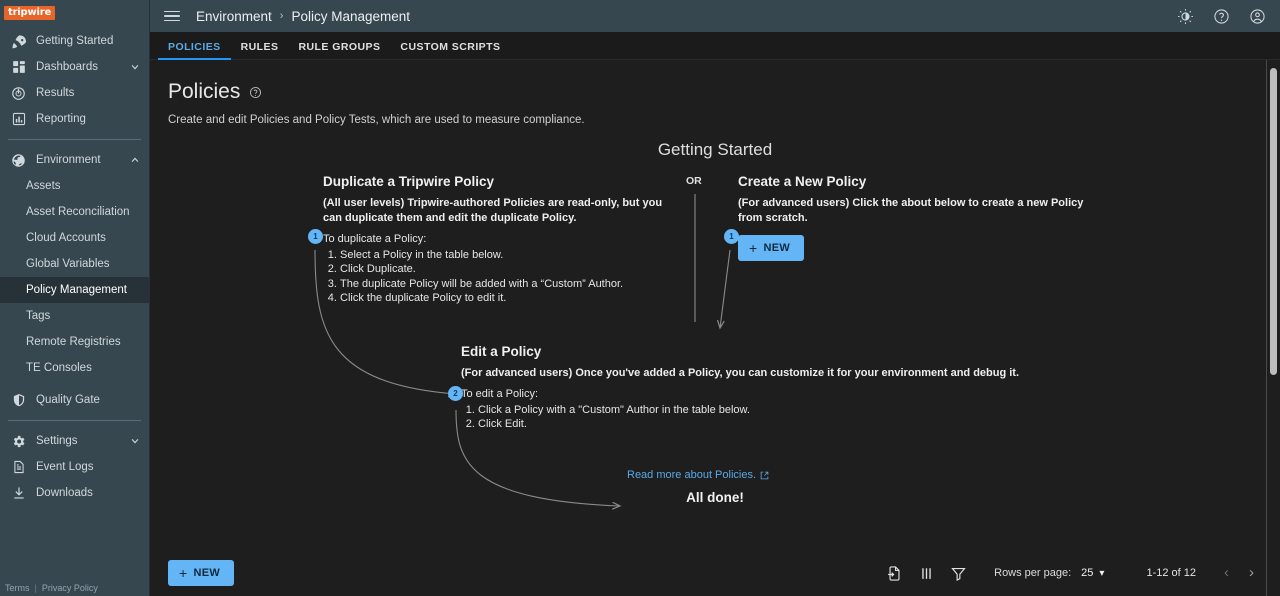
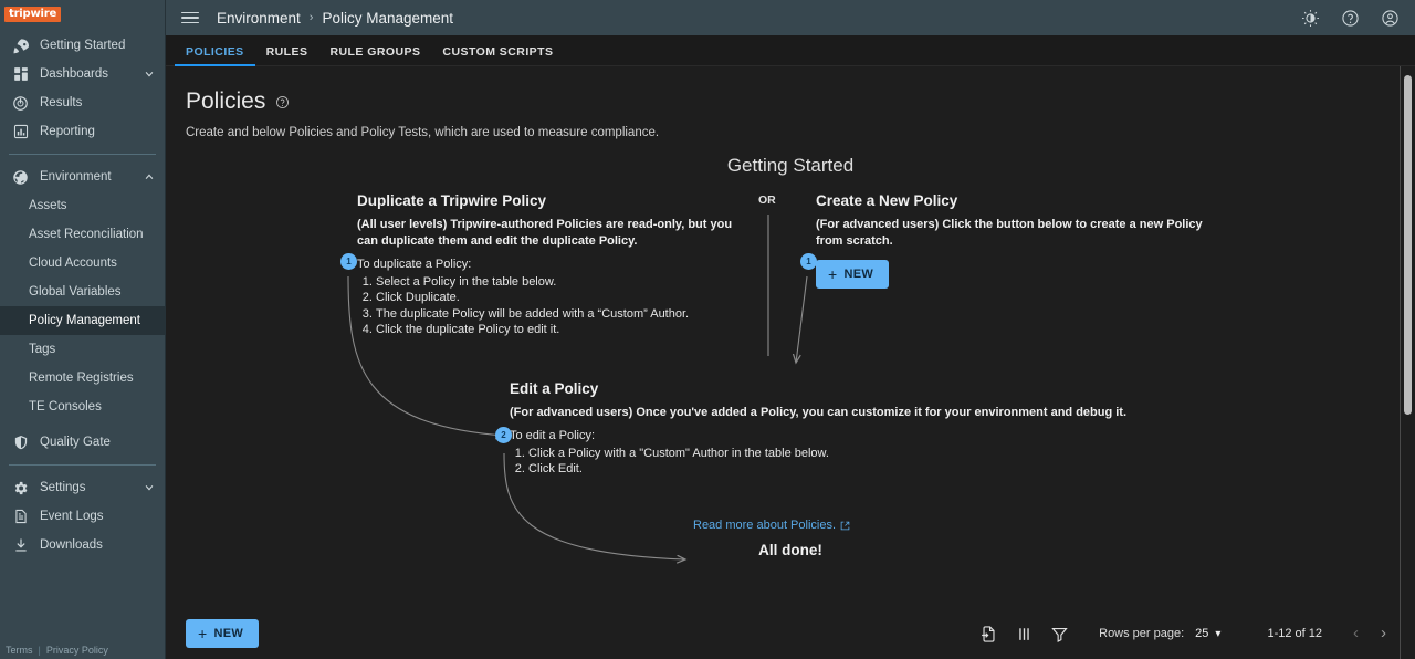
  tripwire
  Getting Started
  Dashboards
  Results
  Reporting
  Environment
  Assets
  Asset Reconciliation
  Cloud Accounts
  Global Variables
  Policy Management
  Tags
  Remote Registries
  TE Consoles
  Quality Gate
  Settings
  Event Logs
  Downloads
  Terms
  |
  Privacy Policy
  Environment
  ›
  Policy Management
  POLICIES
  RULES
  RULE GROUPS
  CUSTOM SCRIPTS
  Policies
- Create and edit Policies and Policy Tests, which are used to measure compliance.
+ Create and below Policies and Policy Tests, which are used to measure compliance.
  Getting Started
  Duplicate a Tripwire Policy
  (All user levels) Tripwire-authored Policies are read-only, but you can duplicate them and edit the duplicate Policy.
  To duplicate a Policy:
  Select a Policy in the table below.
  Click Duplicate.
  The duplicate Policy will be added with a “Custom” Author.
  Click the duplicate Policy to edit it.
  1
  OR
  Create a New Policy
- (For advanced users) Click the about below to create a new Policy from scratch.
+ (For advanced users) Click the button below to create a new Policy from scratch.
  +
  NEW
  1
  Edit a Policy
  (For advanced users) Once you've added a Policy, you can customize it for your environment and debug it.
  To edit a Policy:
  Click a Policy with a "Custom" Author in the table below.
  Click Edit.
  2
  Read more about Policies.
  All done!
  +
  NEW
  Rows per page:
  25
  ▾
  1-12 of 12
  ‹
  ›
